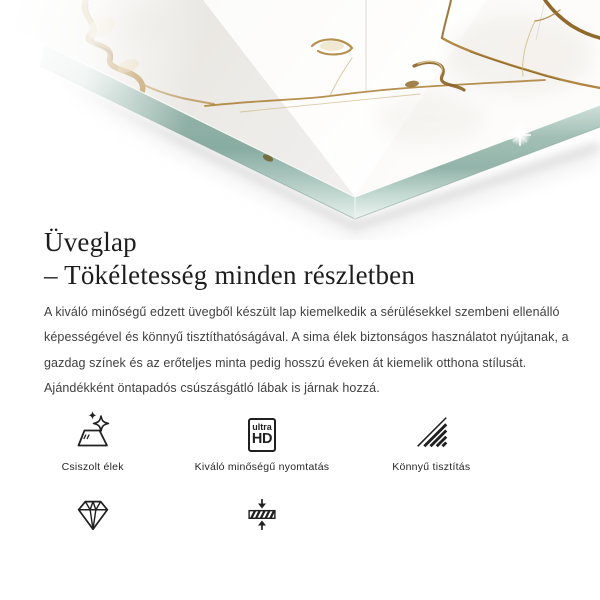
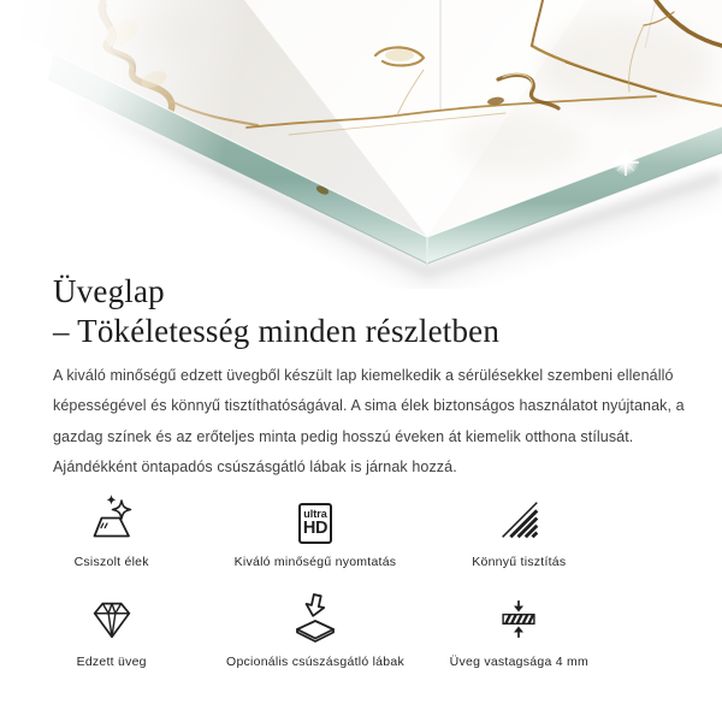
  Üveglap
  – Tökéletesség minden részletben
  A kiváló minőségű edzett üvegből készült lap kiemelkedik a sérülésekkel szembeni ellenálló képességével és könnyű tisztíthatóságával. A sima élek biztonságos használatot nyújtanak, a gazdag színek és az erőteljes minta pedig hosszú éveken át kiemelik otthona stílusát. Ajándékként öntapadós csúszásgátló lábak is járnak hozzá.
  Csiszolt élek
  ultra
  HD
  Kiváló minőségű nyomtatás
  Könnyű tisztítás
+ Edzett üveg
+ Opcionális csúszásgátló lábak
+ Üveg vastagsága 4 mm
